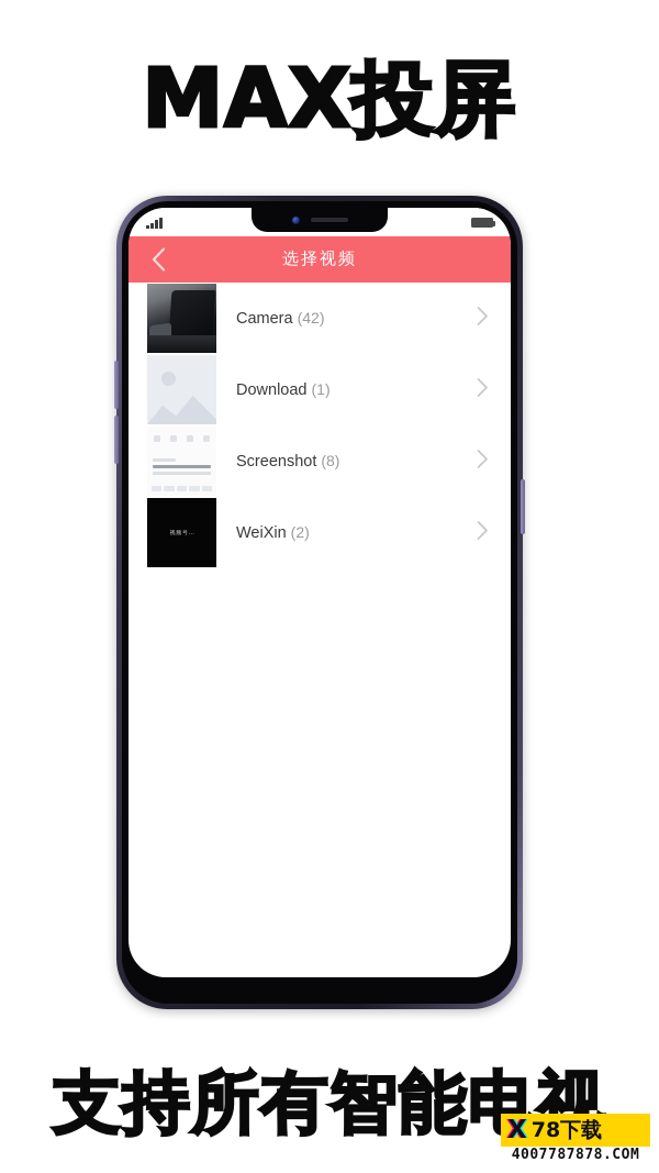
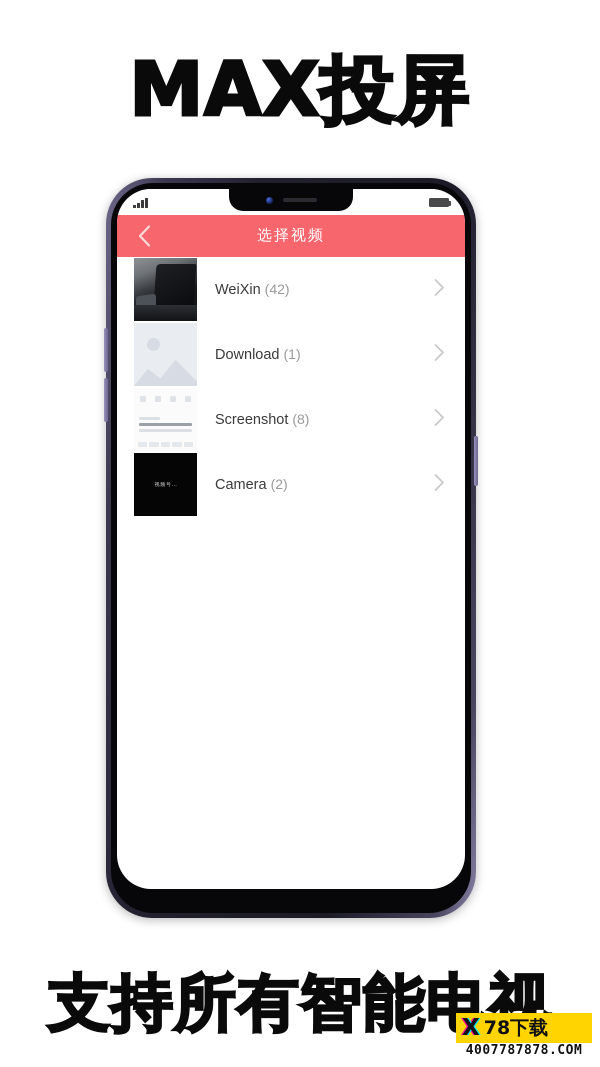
  MAX投屏
  选择视频
- Camera (42)
+ WeiXin (42)
  Download (1)
  Screenshot (8)
- WeiXin (2)
+ Camera (2)
  支持所有智能电视
  X
  78下载
  4007787878.COM
